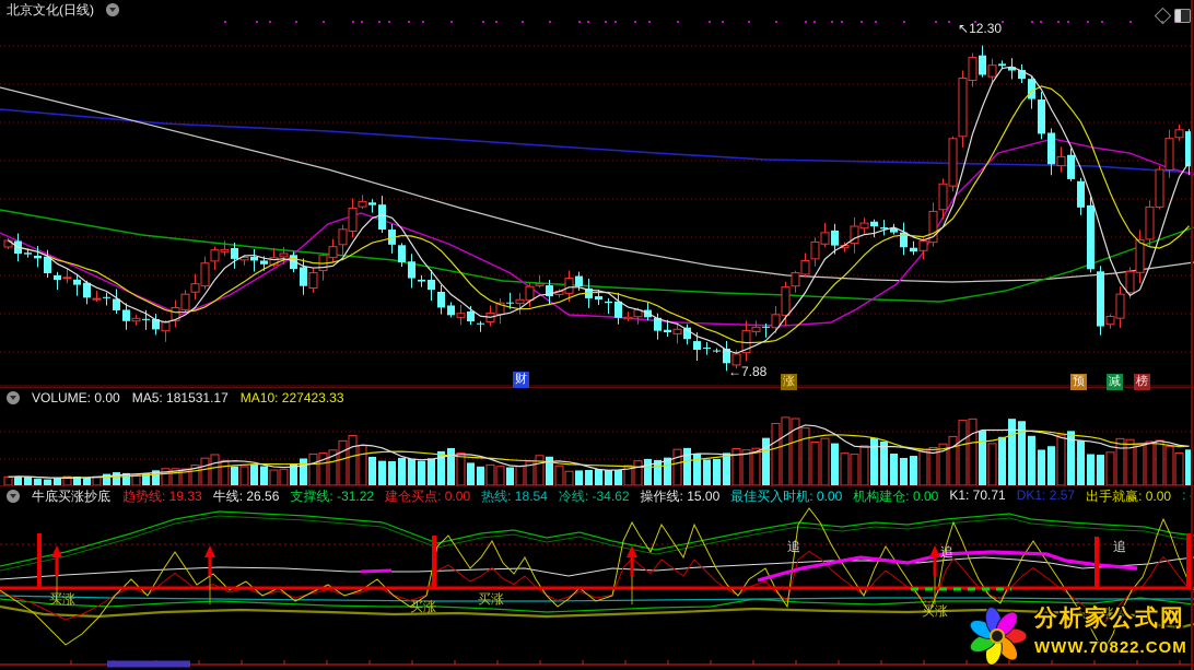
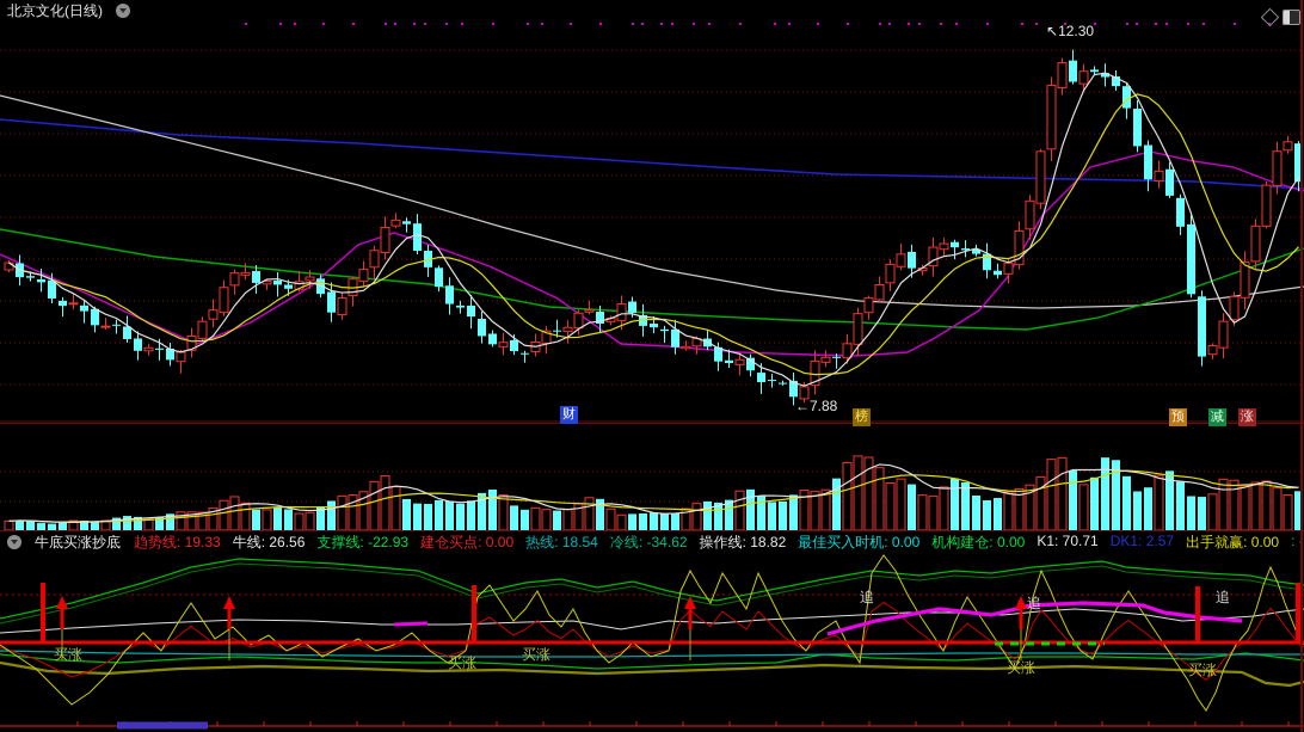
  北京文化(日线)
  ↖12.30
  ←7.88
- VOLUME: 0.00
- MA5: 181531.17
- MA10: 227423.33
  牛底买涨抄底
  趋势线: 19.33
  牛线: 26.56
- 支撑线: -31.22
+ 支撑线: -22.93
  建仓买点: 0.00
  热线: 18.54
  冷线: -34.62
- 操作线: 15.00
+ 操作线: 18.82
  最佳买入时机: 0.00
  机构建仓: 0.00
  K1: 70.71
  DK1: 2.57
  出手就赢: 0.00
- 分析家公式网
- WWW.70822.COM
  财
- 涨
+ 榜
  预
  减
- 榜
+ 涨
  买涨
  买涨
  买涨
  买涨
  买涨
  追
  追
  追
